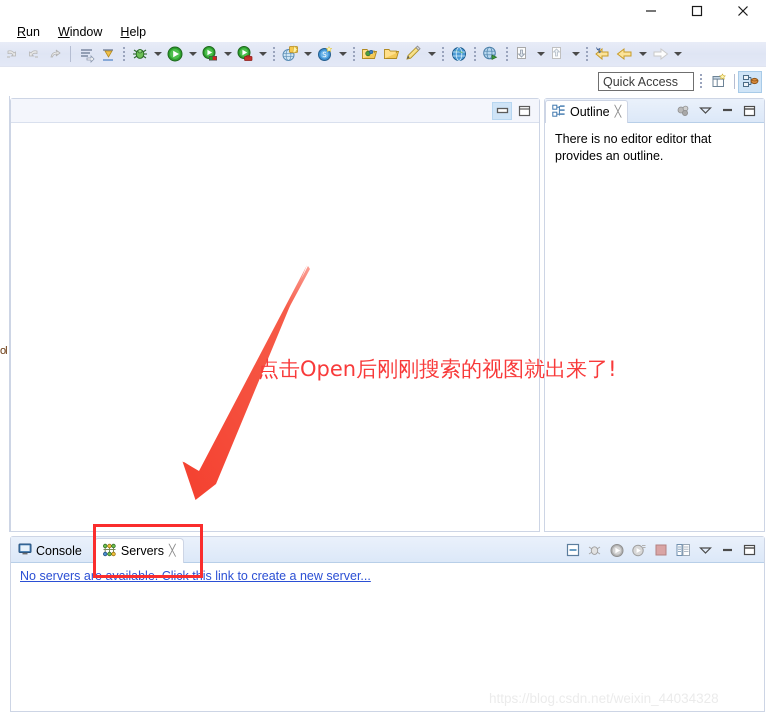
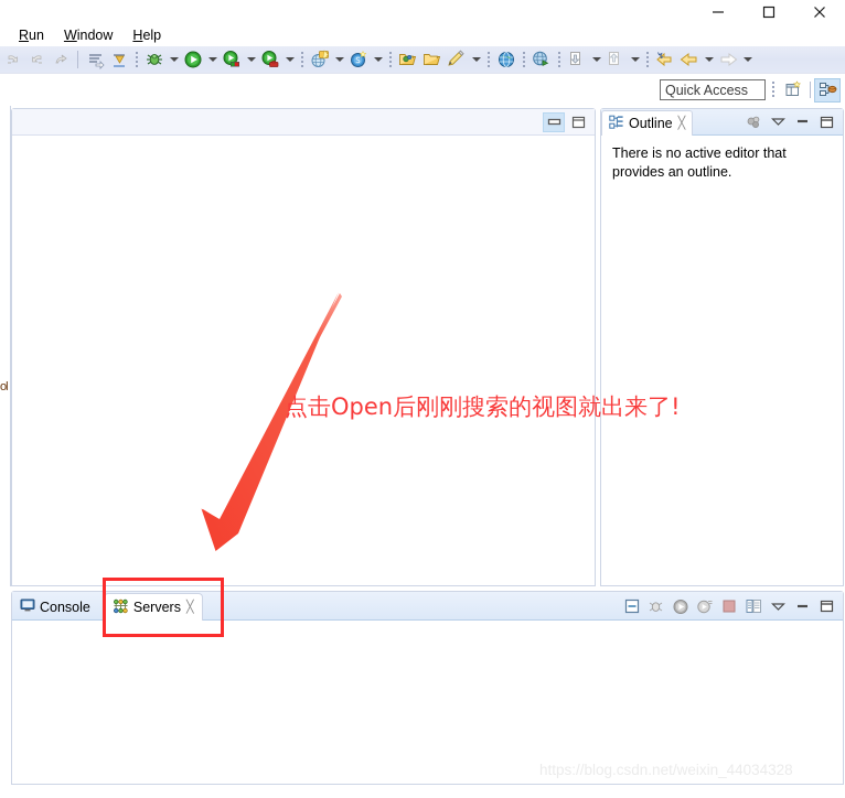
  Run
  Window
  Help
  S
  Quick Access
  ol
  Outline
  ╳
- There is no editor editor that provides an outline.
+ There is no active editor that provides an outline.
  Console
  Servers
  ╳
- No servers are available. Click this link to create a new server...
  点击Open后刚刚搜索的视图就出来了!
